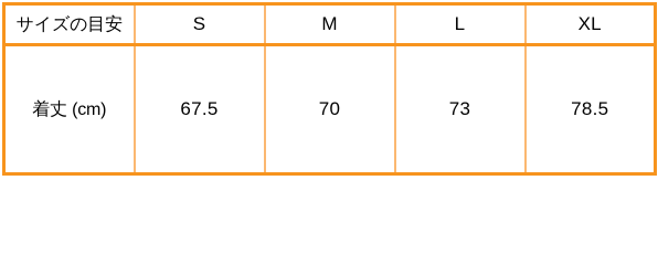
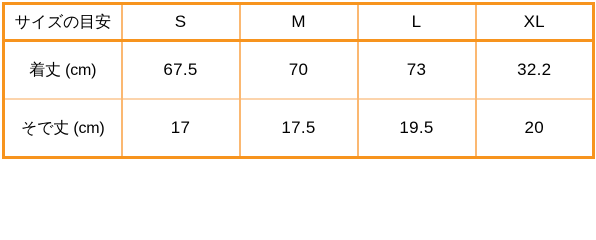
  サイズの目安	S	M	L	XL
- 着丈 (cm)	67.5	70	73	78.5
+ 着丈 (cm)	67.5	70	73	32.2
+ そで丈 (cm)	17	17.5	19.5	20
